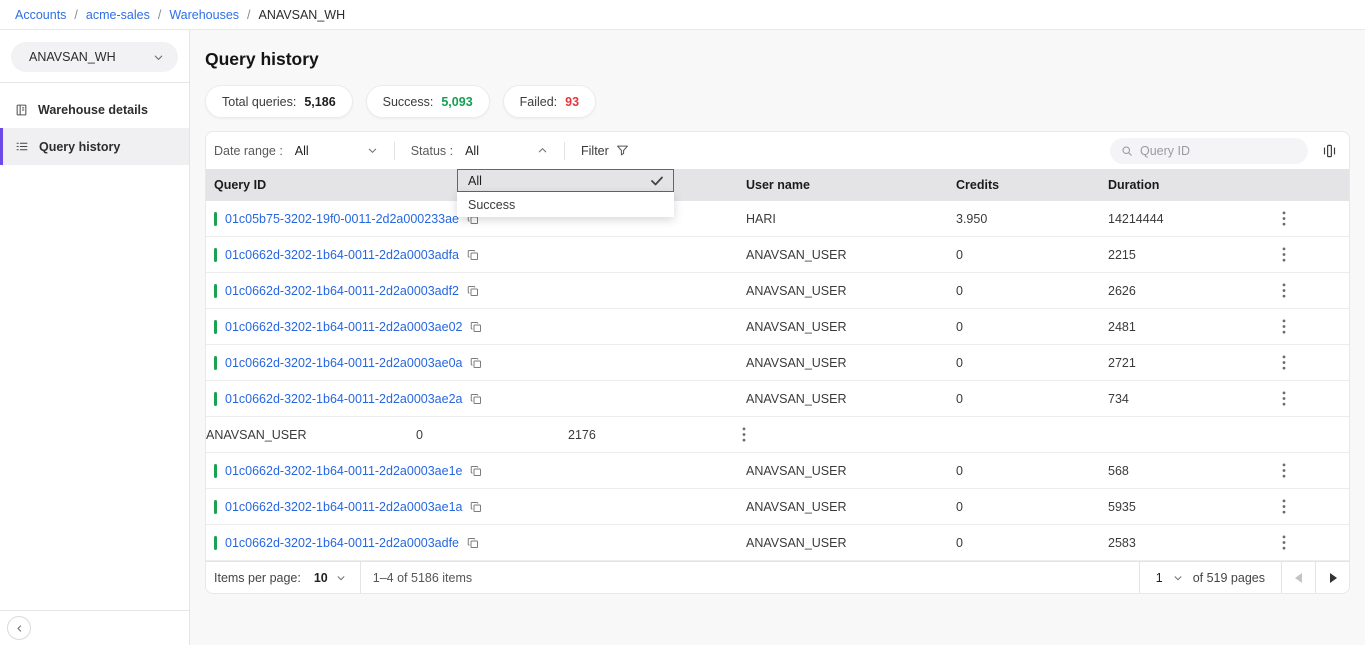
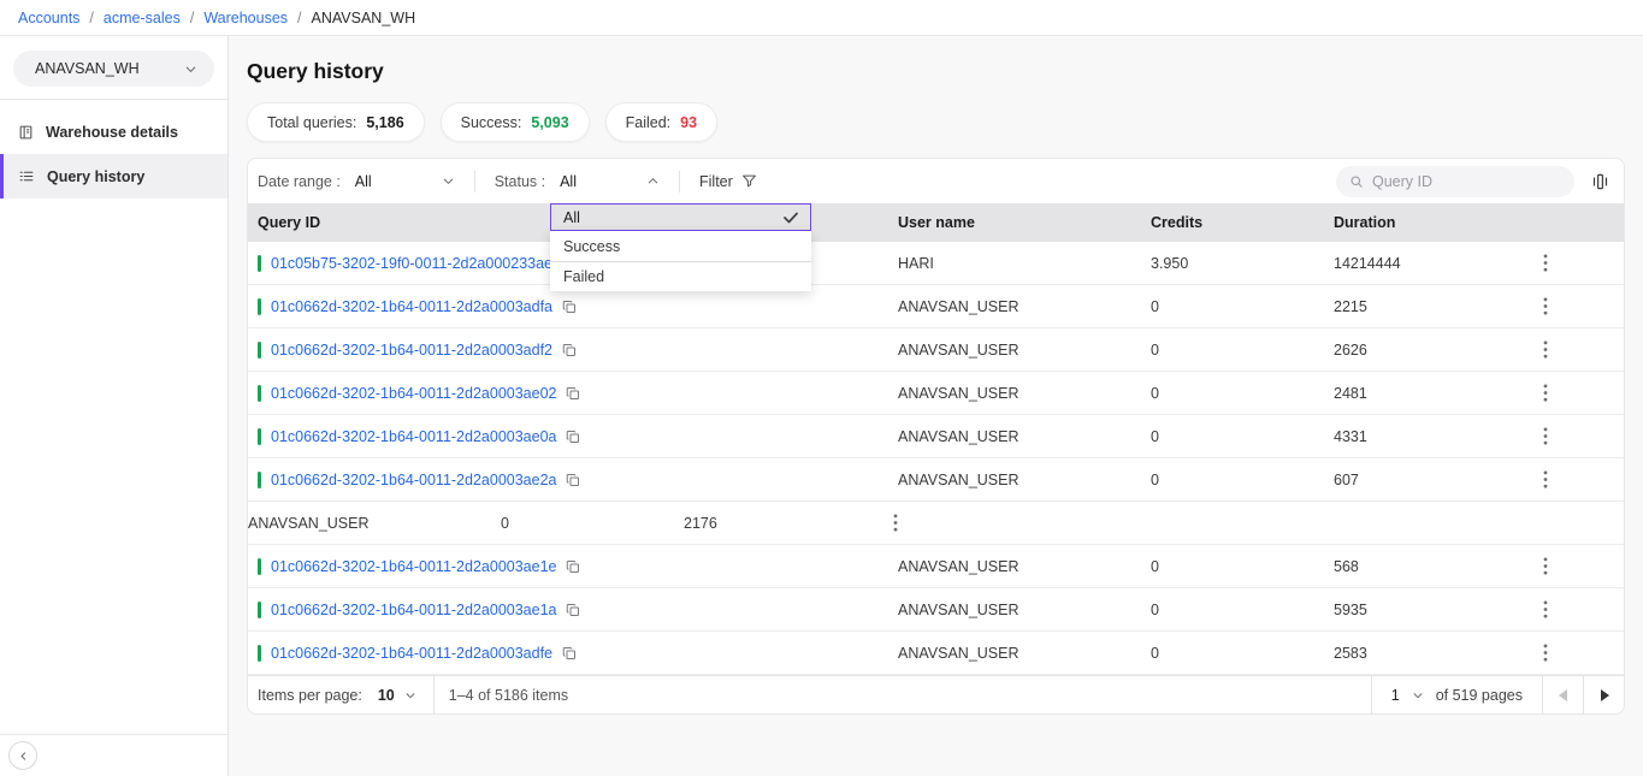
  Accounts
  /
  acme-sales
  /
  Warehouses
  /
  ANAVSAN_WH
  ANAVSAN_WH
  Warehouse details
  Query history
  Query history
  Total queries:
  5,186
  Success:
  5,093
  Failed:
  93
  Date range :
  All
  Status :
  All
  Filter
  Query ID
  Query ID
  User name
  Credits
  Duration
  01c05b75-3202-19f0-0011-2d2a000233ae
  HARI
  3.950
  14214444
  01c0662d-3202-1b64-0011-2d2a0003adfa
  ANAVSAN_USER
  0
  2215
  01c0662d-3202-1b64-0011-2d2a0003adf2
  ANAVSAN_USER
  0
  2626
  01c0662d-3202-1b64-0011-2d2a0003ae02
  ANAVSAN_USER
  0
  2481
  01c0662d-3202-1b64-0011-2d2a0003ae0a
  ANAVSAN_USER
  0
- 2721
+ 4331
  01c0662d-3202-1b64-0011-2d2a0003ae2a
  ANAVSAN_USER
  0
- 734
+ 607
  ANAVSAN_USER
  0
  2176
  01c0662d-3202-1b64-0011-2d2a0003ae1e
  ANAVSAN_USER
  0
  568
  01c0662d-3202-1b64-0011-2d2a0003ae1a
  ANAVSAN_USER
  0
  5935
  01c0662d-3202-1b64-0011-2d2a0003adfe
  ANAVSAN_USER
  0
  2583
  Items per page:
  10
  1–4 of 5186 items
  1
  of 519 pages
  All
  Success
+ Failed
